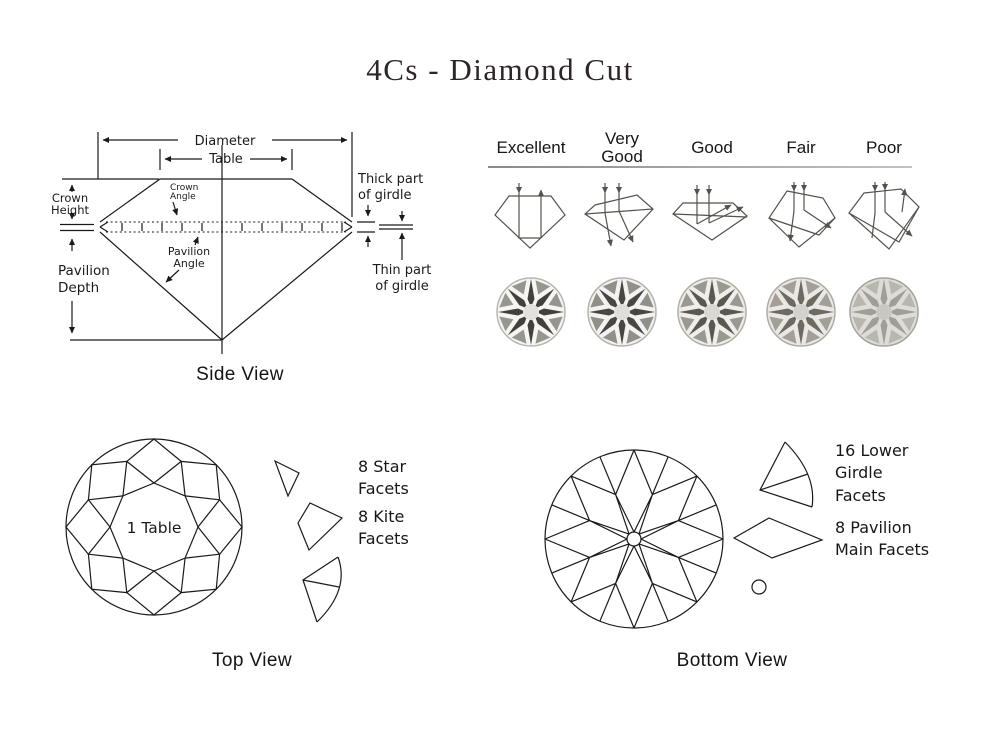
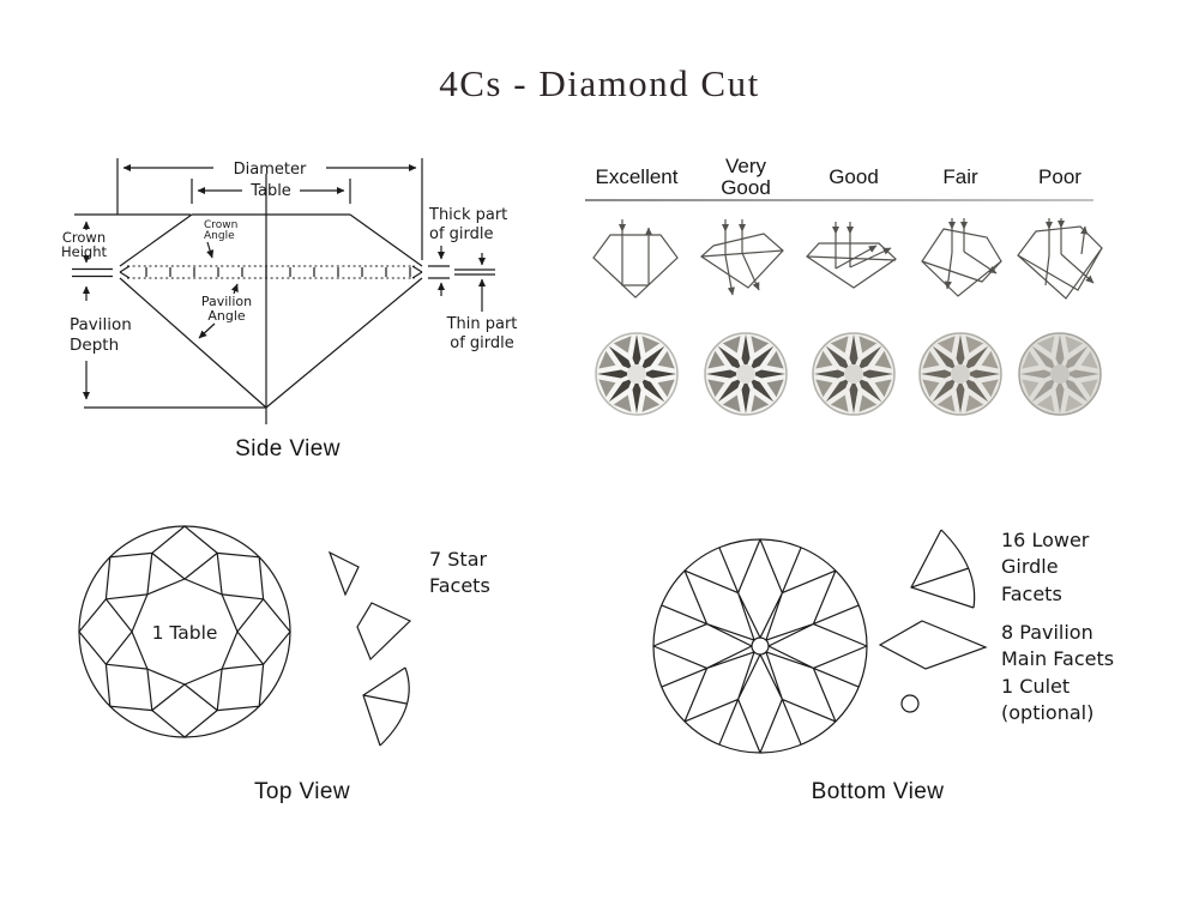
  4Cs - Diamond Cut
  Diameter
  Table
  Crown
  Height
  Pavilion
  Depth
  Crown
  Angle
  Pavilion
  Angle
  Thick part
  of girdle
  Thin part
  of girdle
  Side View
  Excellent
  Very
  Good
  Good
  Fair
  Poor
  1 Table
- 8 Star Facets
+ 7 Star Facets
- 8 Kite Facets
  Top View
  16 Lower Girdle Facets
  8 Pavilion Main Facets
+ 1 Culet (optional)
  Bottom View
